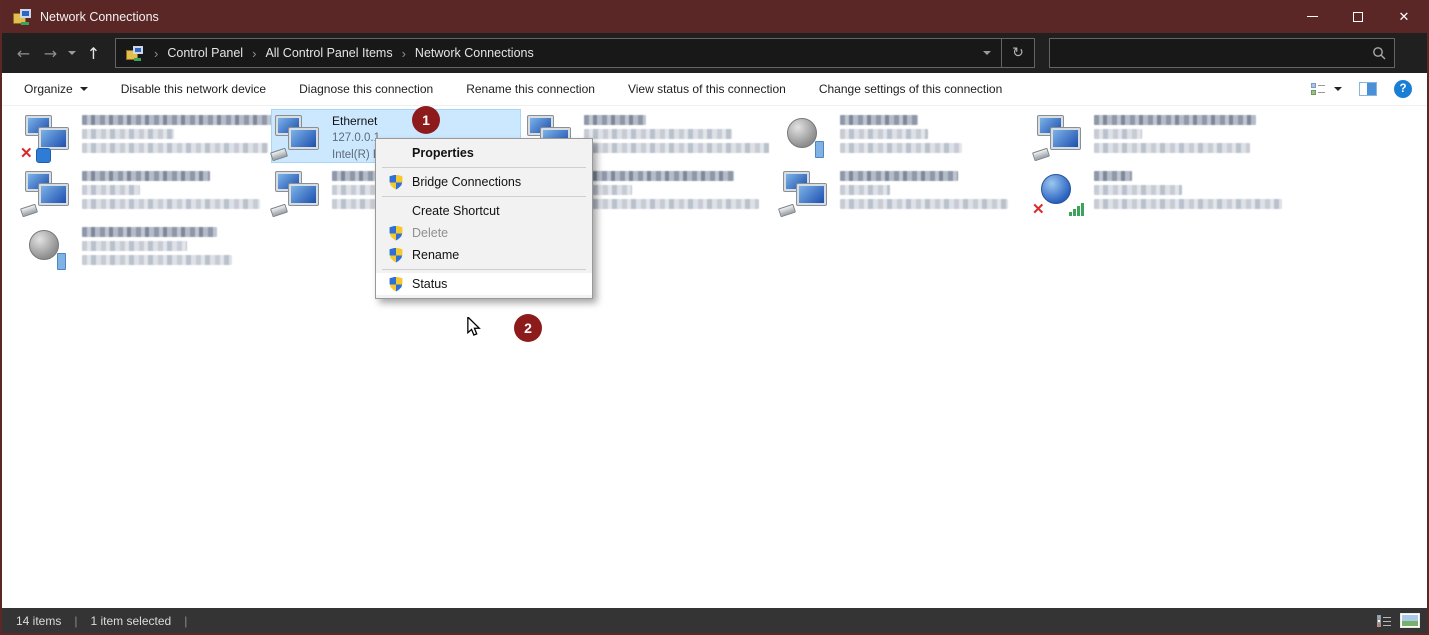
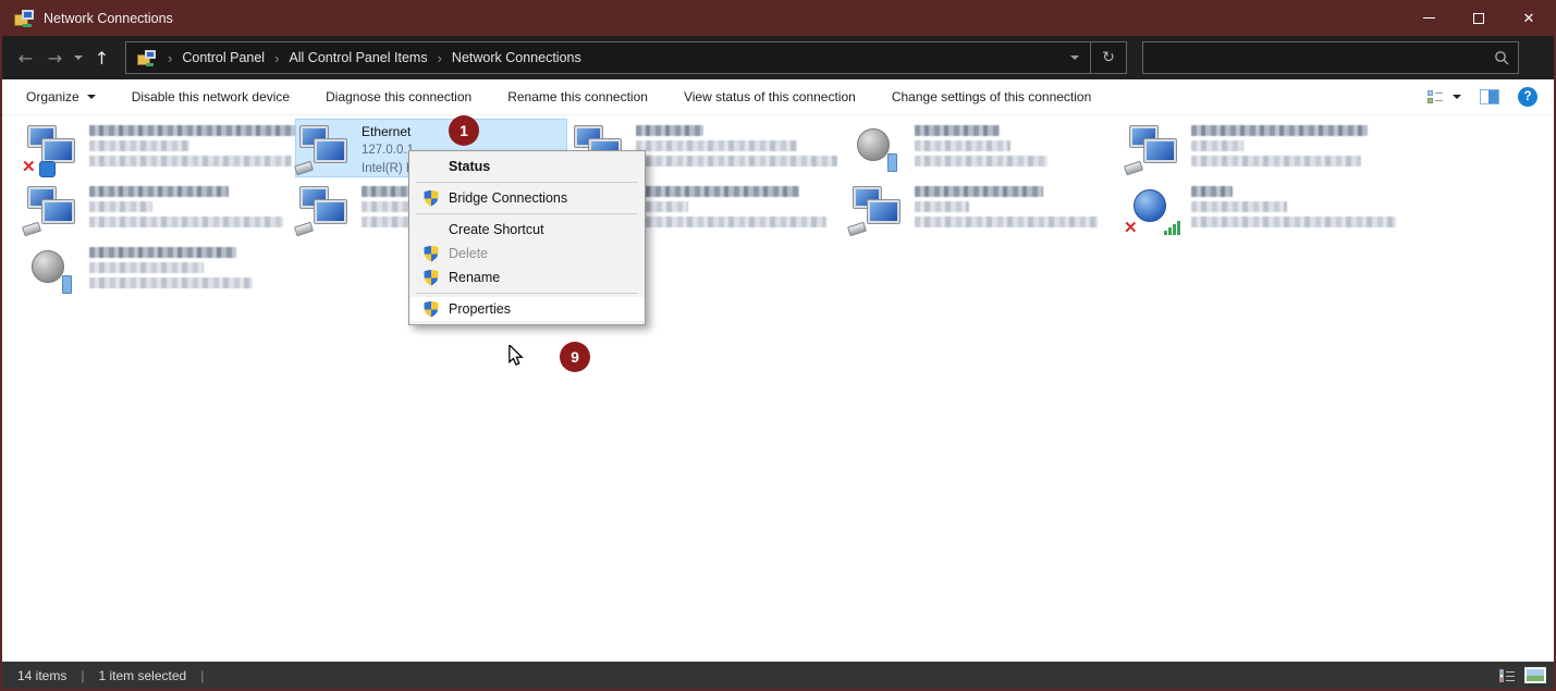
  Network Connections
  ✕
  ←
  →
  ↑
  ›
  Control Panel
  ›
  All Control Panel Items
  ›
  Network Connections
  ↻
  Organize
  Disable this network device
  Diagnose this connection
  Rename this connection
  View status of this connection
  Change settings of this connection
  ?
  ✕
  Ethernet
  127.0.0.
  Intel(R)
  ✕
- Properties
+ Status
  Bridge Connections
  Create Shortcut
  Delete
  Rename
- Status
+ Properties
  1
- 2
+ 9
  14 items
  |
  1 item selected
  |
